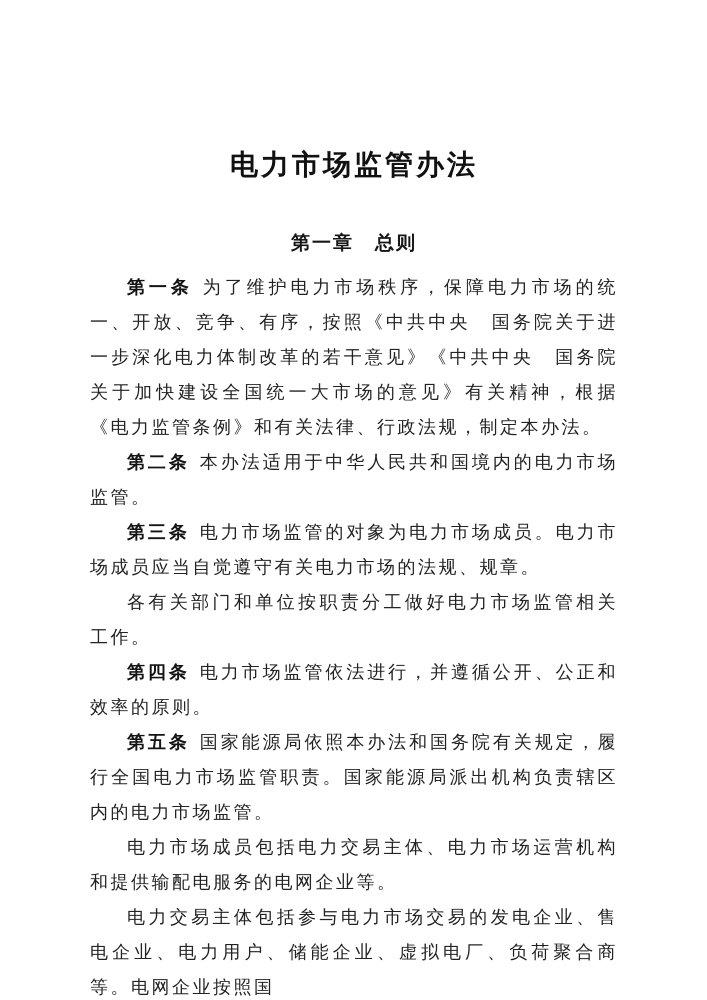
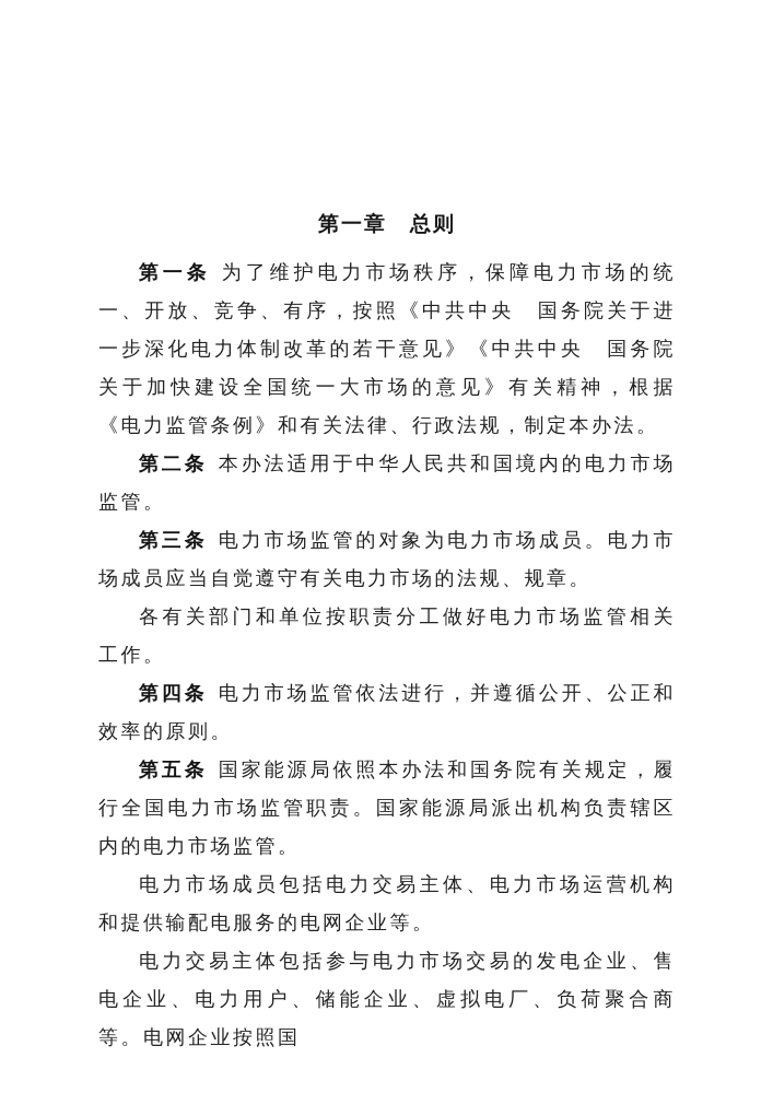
- 电力市场监管办法
  第一章 总则
  第一条 为了维护电力市场秩序，保障电力市场的统一、开放、竞争、有序，按照《中共中央 国务院关于进一步深化电力体制改革的若干意见》《中共中央 国务院关于加快建设全国统一大市场的意见》有关精神，根据《电力监管条例》和有关法律、行政法规，制定本办法。
  第二条 本办法适用于中华人民共和国境内的电力市场监管。
  第三条 电力市场监管的对象为电力市场成员。电力市场成员应当自觉遵守有关电力市场的法规、规章。
  各有关部门和单位按职责分工做好电力市场监管相关工作。
  第四条 电力市场监管依法进行，并遵循公开、公正和效率的原则。
  第五条 国家能源局依照本办法和国务院有关规定，履行全国电力市场监管职责。国家能源局派出机构负责辖区内的电力市场监管。
  电力市场成员包括电力交易主体、电力市场运营机构和提供输配电服务的电网企业等。
  电力交易主体包括参与电力市场交易的发电企业、售电企业、电力用户、储能企业、虚拟电厂、负荷聚合商等。电网企业按照国
